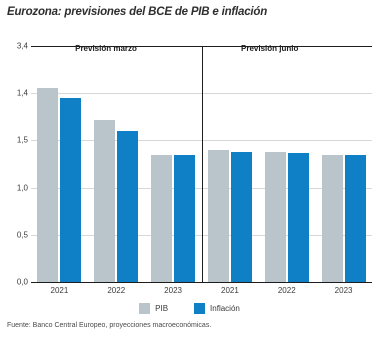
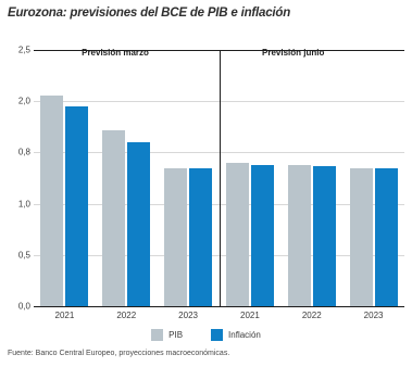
  Eurozona: previsiones del BCE de PIB e inflación
  0,0
  0,5
  1,0
- 1,5
+ 0,8
- 1,4
+ 2,0
- 3,4
+ 2,5
  PIB
  Inflación
  2021
  2022
  2023
  2021
  2022
  2023
  Previsión marzo
  Previsión junio
